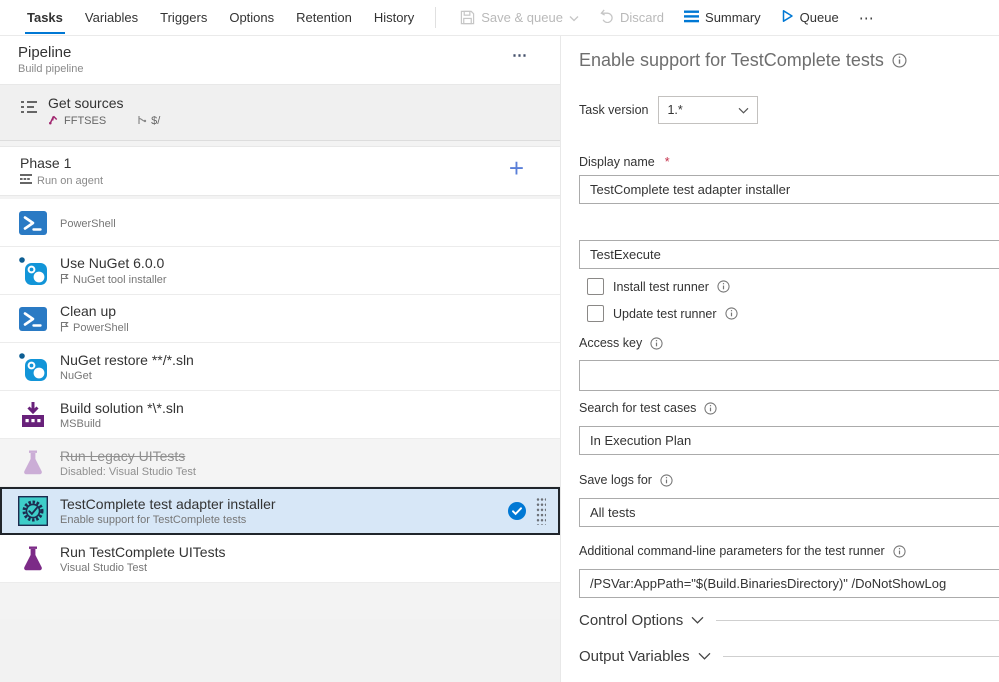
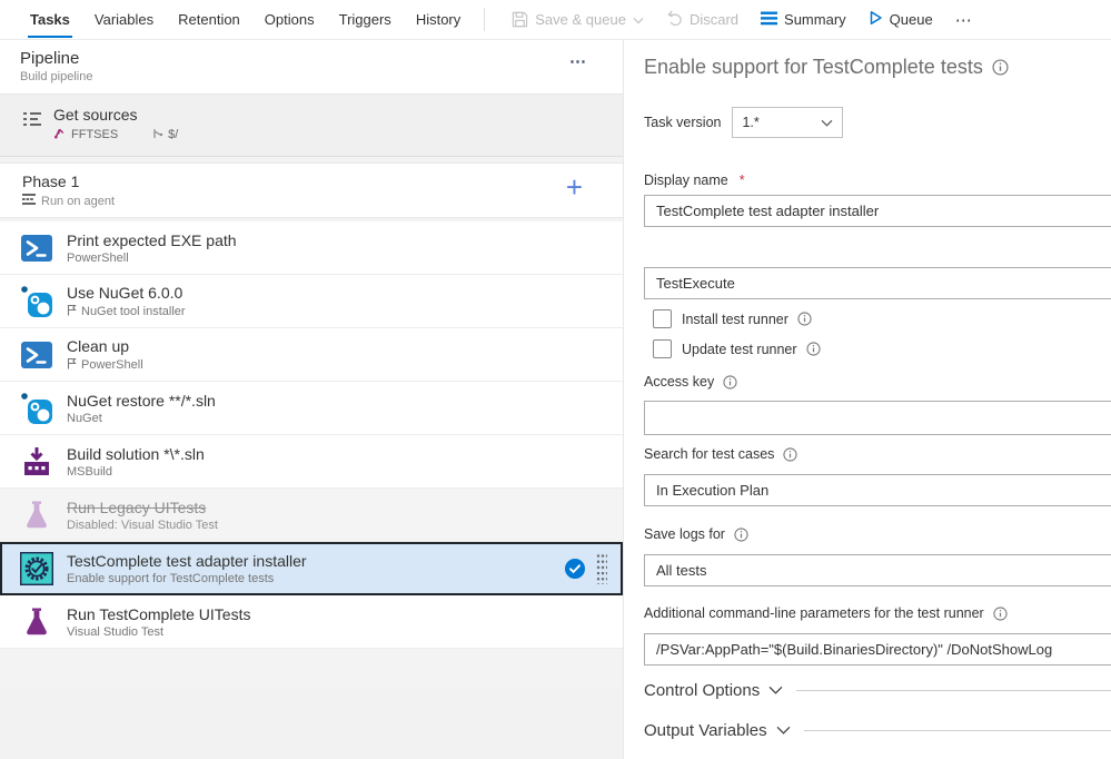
  Tasks
  Variables
- Triggers
+ Retention
  Options
- Retention
+ Triggers
  History
  Save & queue
  Discard
  Summary
  Queue
  ⋯
  Pipeline
  Build pipeline
  ⋯
  Get sources
  FFTSES
  $/
  Phase 1
  Run on agent
  +
+ Print expected EXE path
  PowerShell
  Use NuGet 6.0.0
  NuGet tool installer
  Clean up
  PowerShell
  NuGet restore **/*.sln
  NuGet
  Build solution *\*.sln
  MSBuild
  Run Legacy UITests
  Disabled: Visual Studio Test
  TestComplete test adapter installer
  Enable support for TestComplete tests
  Run TestComplete UITests
  Visual Studio Test
  Enable support for TestComplete tests
  Task version
  1.*
  Display name
  *
  TestComplete test adapter installer
  TestExecute
  Install test runner
  Update test runner
  Access key
  Search for test cases
  In Execution Plan
  Save logs for
  All tests
  Additional command-line parameters for the test runner
  /PSVar:AppPath="$(Build.BinariesDirectory)" /DoNotShowLog
  Control Options
  Output Variables
